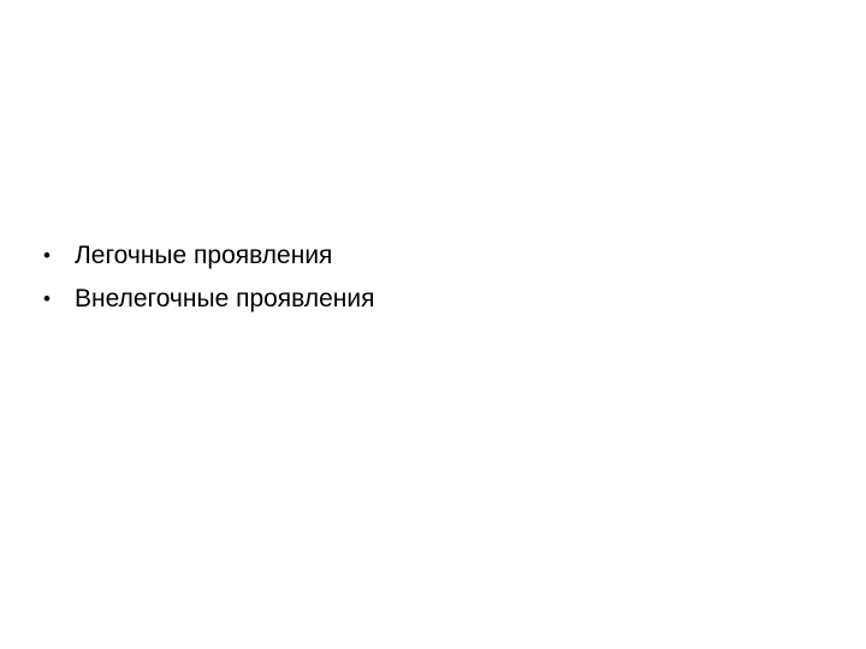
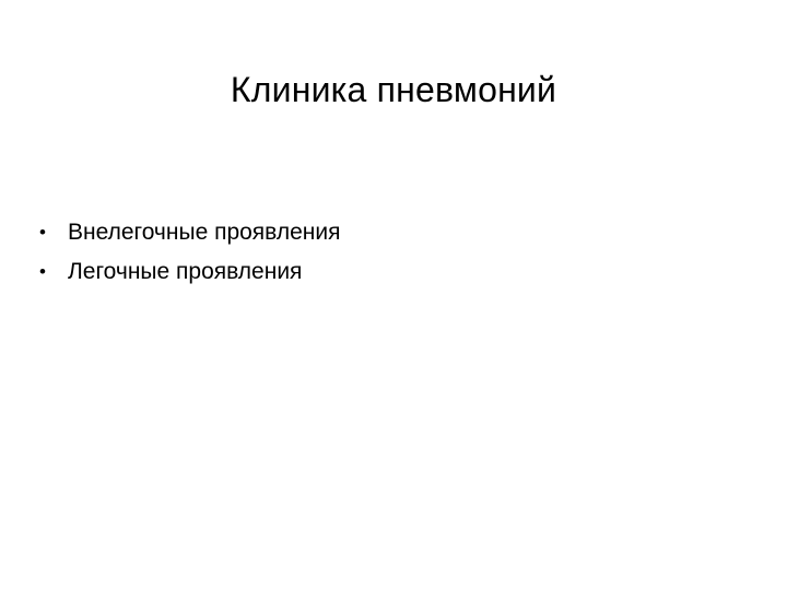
+ Клиника пневмоний
  •
- Легочные проявления
+ Внелегочные проявления
  •
- Внелегочные проявления
+ Легочные проявления
